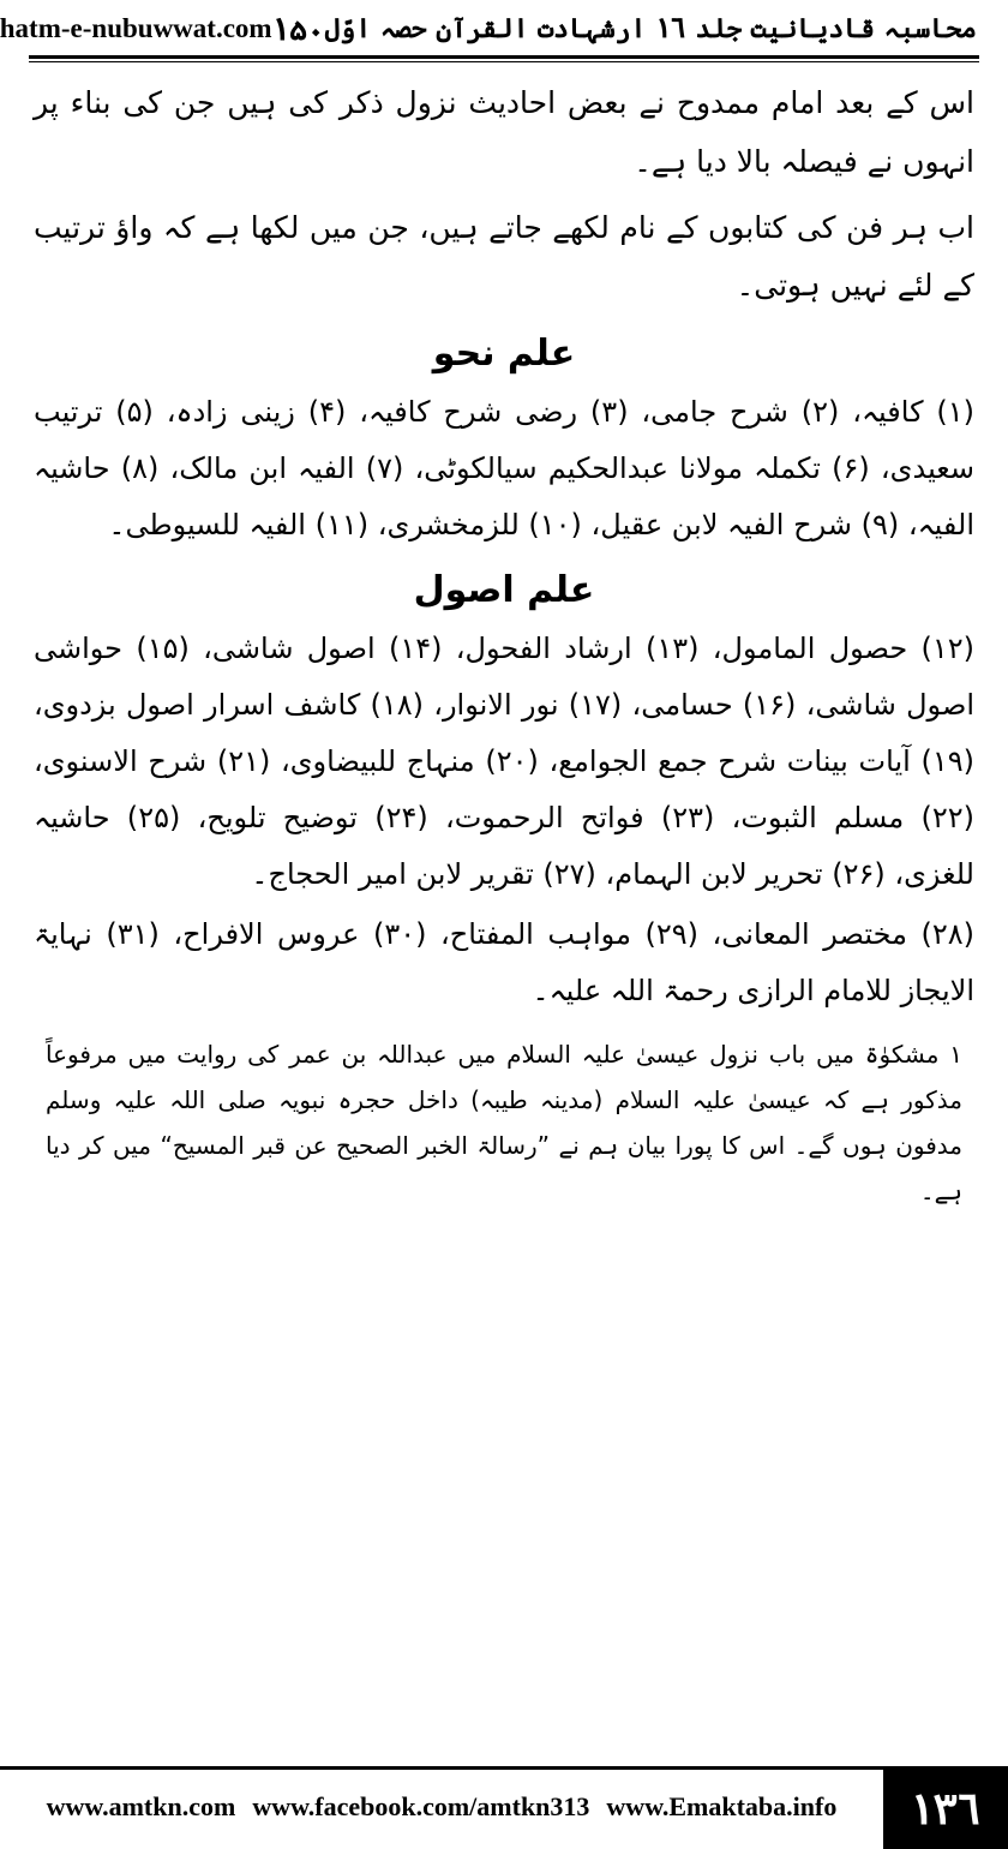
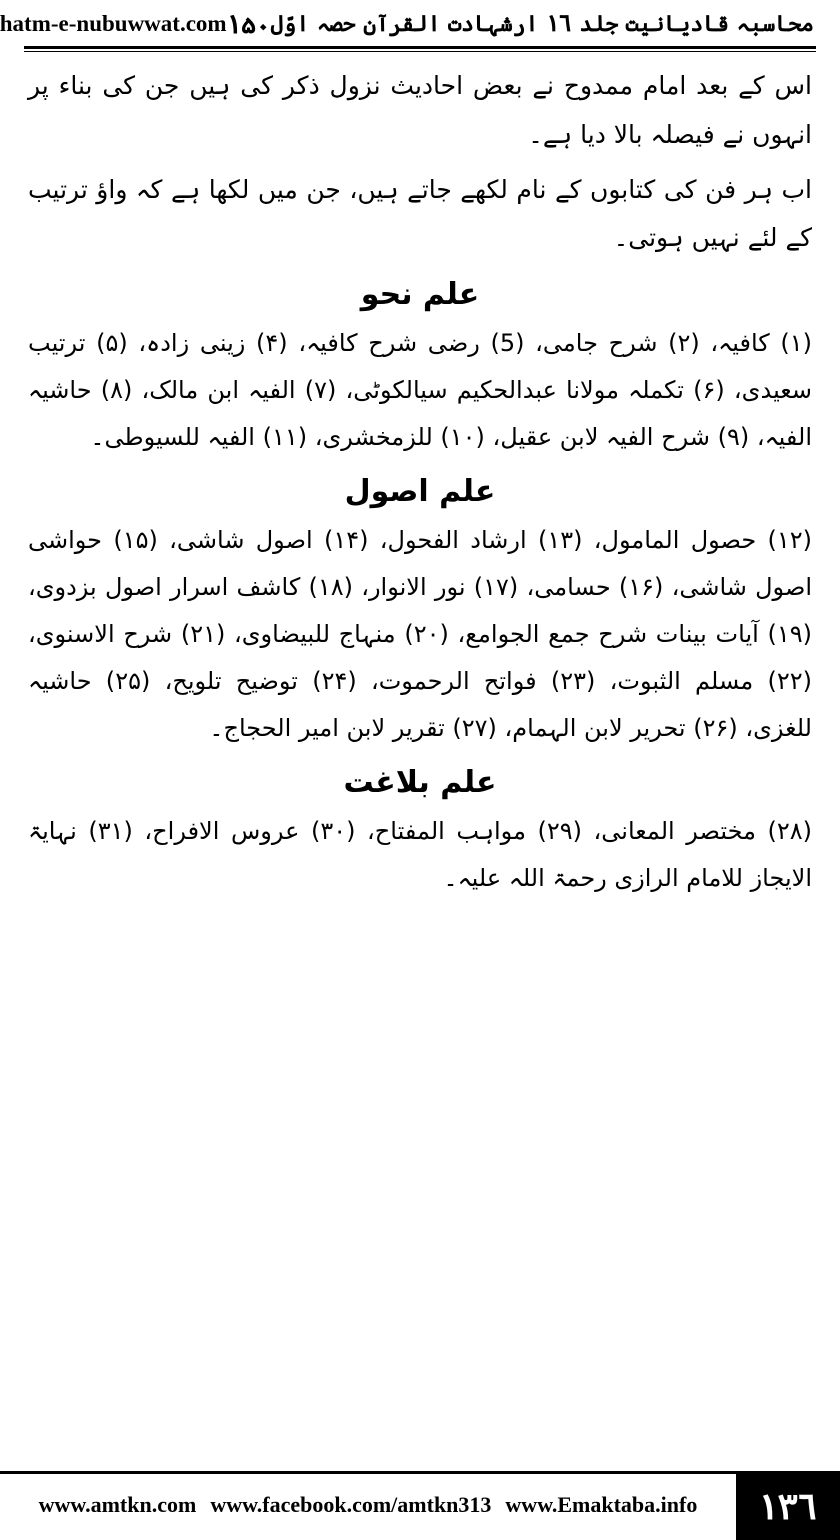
  محاسبہ قادیانیت جلد ۱۶ ارشہادت القرآن حصہ اوّل
  ۱۵۰
  hatm-e-nubuwwat.com
  اس کے بعد امام ممدوح نے بعض احادیث نزول ذکر کی ہیں جن کی بناء پر انہوں نے فیصلہ بالا دیا ہے۔
  اب ہر فن کی کتابوں کے نام لکھے جاتے ہیں، جن میں لکھا ہے کہ واؤ ترتیب کے لئے نہیں ہوتی۔
  علم نحو
- (۱) کافیہ، (۲) شرح جامی، (۳) رضی شرح کافیہ، (۴) زینی زادہ، (۵) ترتیب سعیدی، (۶) تکملہ مولانا عبدالحکیم سیالکوٹی، (۷) الفیہ ابن مالک، (۸) حاشیہ الفیہ، (۹) شرح الفیہ لابن عقیل، (۱۰) للزمخشری، (۱۱) الفیہ للسیوطی۔
+ (۱) کافیہ، (۲) شرح جامی، (5) رضی شرح کافیہ، (۴) زینی زادہ، (۵) ترتیب سعیدی، (۶) تکملہ مولانا عبدالحکیم سیالکوٹی، (۷) الفیہ ابن مالک، (۸) حاشیہ الفیہ، (۹) شرح الفیہ لابن عقیل، (۱۰) للزمخشری، (۱۱) الفیہ للسیوطی۔
  علم اصول
  (۱۲) حصول المامول، (۱۳) ارشاد الفحول، (۱۴) اصول شاشی، (۱۵) حواشی اصول شاشی، (۱۶) حسامی، (۱۷) نور الانوار، (۱۸) کاشف اسرار اصول بزدوی، (۱۹) آیات بینات شرح جمع الجوامع، (۲۰) منہاج للبیضاوی، (۲۱) شرح الاسنوی، (۲۲) مسلم الثبوت، (۲۳) فواتح الرحموت، (۲۴) توضیح تلویح، (۲۵) حاشیہ للغزی، (۲۶) تحریر لابن الہمام، (۲۷) تقریر لابن امیر الحجاج۔
+ علم بلاغت
  (۲۸) مختصر المعانی، (۲۹) مواہب المفتاح، (۳۰) عروس الافراح، (۳۱) نہایۃ الایجاز للامام الرازی رحمۃ اللہ علیہ۔
- ۱ مشکوٰۃ میں باب نزول عیسیٰ علیہ السلام میں عبداللہ بن عمر کی روایت میں مرفوعاً مذکور ہے کہ عیسیٰ علیہ السلام (مدینہ طیبہ) داخل حجرہ نبویہ صلی اللہ علیہ وسلم مدفون ہوں گے۔ اس کا پورا بیان ہم نے ”رسالۃ الخبر الصحیح عن قبر المسیح“ میں کر دیا ہے۔
  ۱۳۶
  www.amtkn.com
  www.facebook.com/amtkn313
  www.Emaktaba.info
